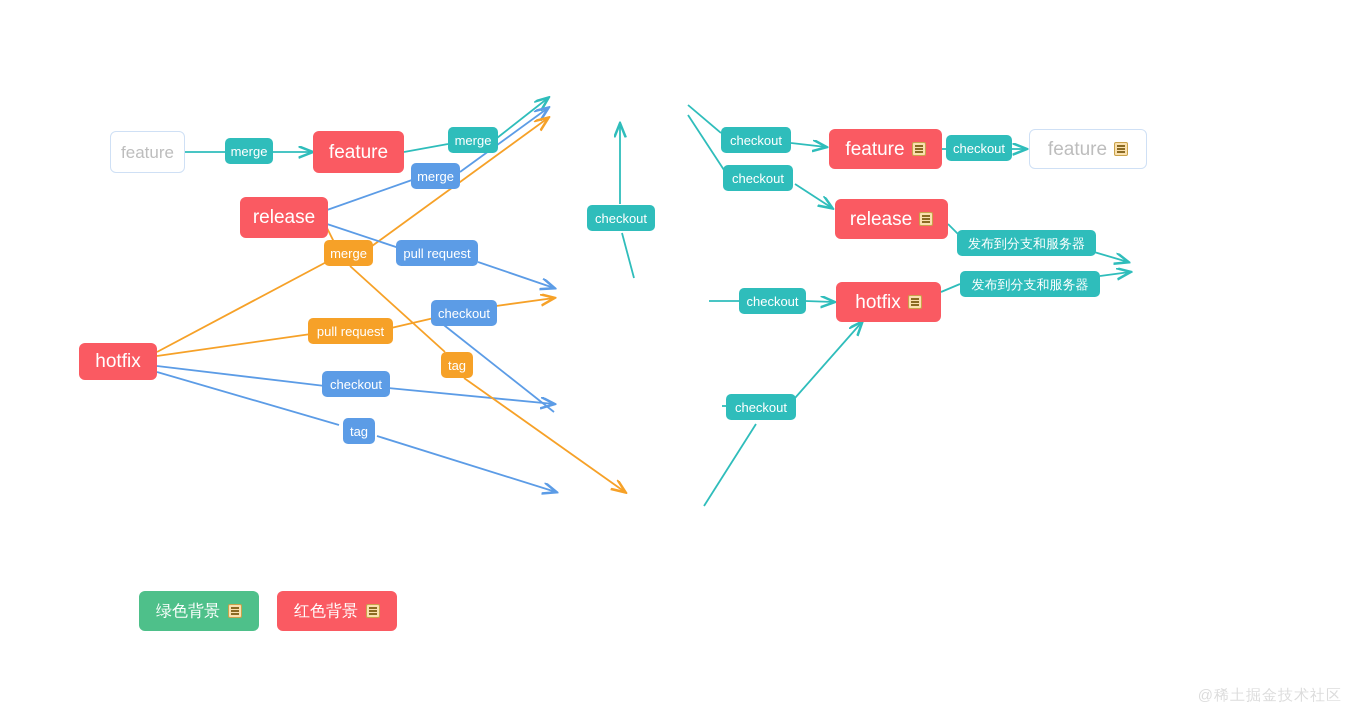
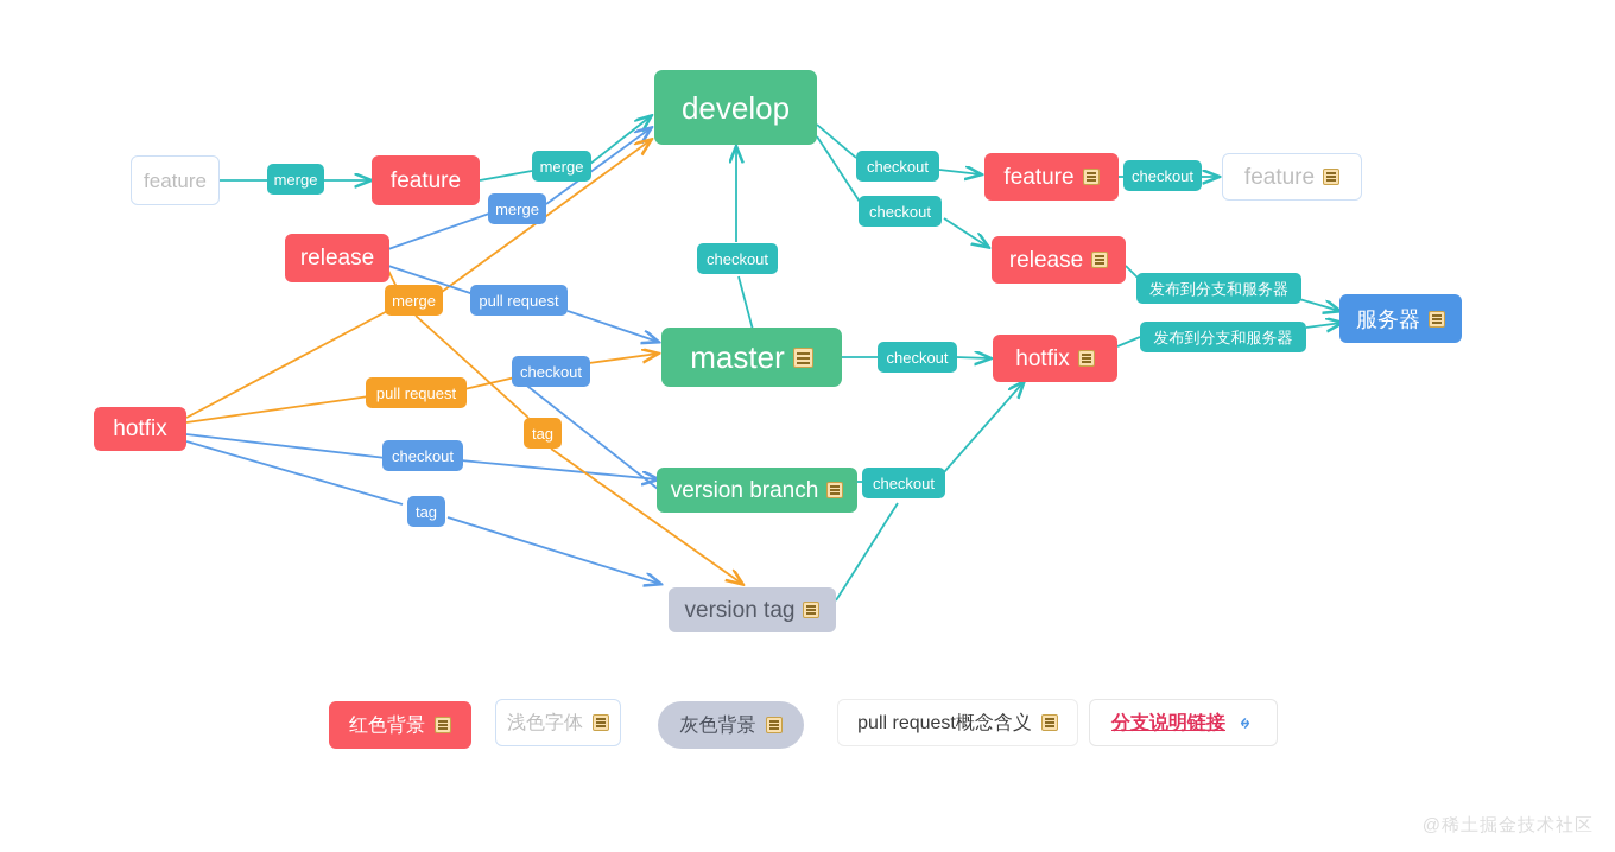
  feature
  feature
  release
  hotfix
+ develop
+ master
+ version branch
+ version tag
  feature
  feature
  release
  hotfix
+ 服务器
  merge
  merge
  merge
  merge
  pull request
  pull request
  checkout
  checkout
  checkout
  checkout
  checkout
  checkout
  checkout
  checkout
  tag
  tag
  发布到分支和服务器
  发布到分支和服务器
- 绿色背景
  红色背景
+ 浅色字体
+ 灰色背景
+ pull request概念含义
+ 分支说明链接
  @稀土掘金技术社区
